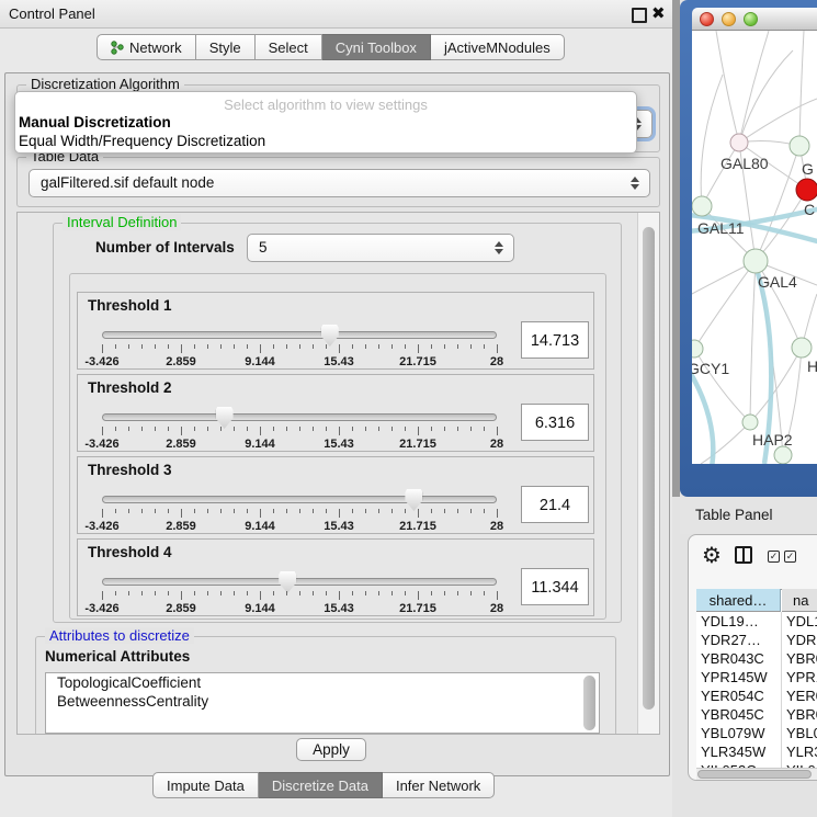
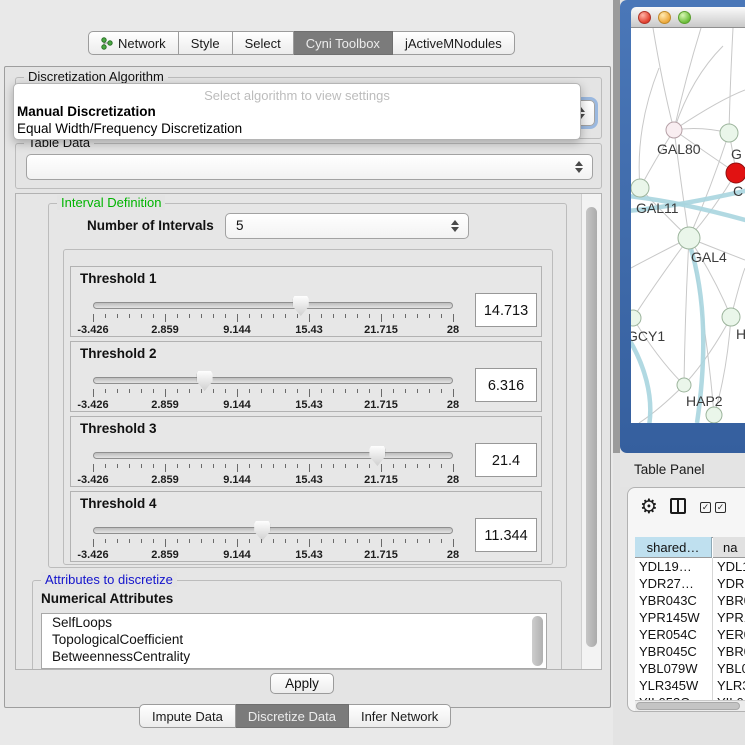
- Control Panel
- ✖
  Network
  Style
  Select
  Cyni Toolbox
  jActiveMNodules
  Discretization Algorithm
  Select algorithm to view settings
  Manual Discretization
  Equal Width/Frequency Discretization
  Table Data
- galFiltered.sif default node
  Interval Definition
  Number of Intervals
  5
  Threshold 1
  -3.426
  2.859
  9.144
  15.43
  21.715
  28
  14.713
  Threshold 2
  -3.426
  2.859
  9.144
  15.43
  21.715
  28
  6.316
  Threshold 3
  -3.426
  2.859
  9.144
  15.43
  21.715
  28
  21.4
  Threshold 4
  -3.426
  2.859
  9.144
  15.43
  21.715
  28
  11.344
  Attributes to discretize
  Numerical Attributes
+ SelfLoops
  TopologicalCoefficient
  BetweennessCentrality
  Apply
  Impute Data
  Discretize Data
  Infer Network
  GAL80
  G
  C
  GAL11
  GAL4
  GCY1
  H
  HAP2
  Table Panel
  ⚙
  ✓
  ✓
  shared…
  na
  YDL19…
  YDL
  YDR27…
  YDR
  YBR043C
  YBR
  YPR145W
  YPR
  YER054C
  YER
  YBR045C
  YBR
  YBL079W
  YBL
  YLR345W
  YLR
